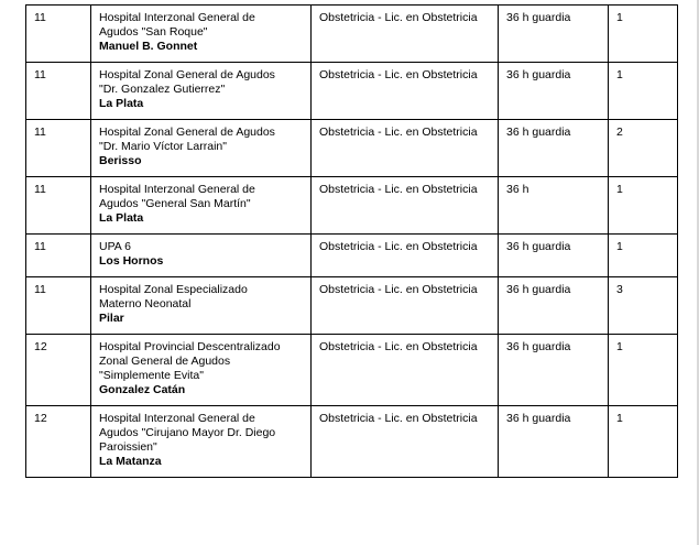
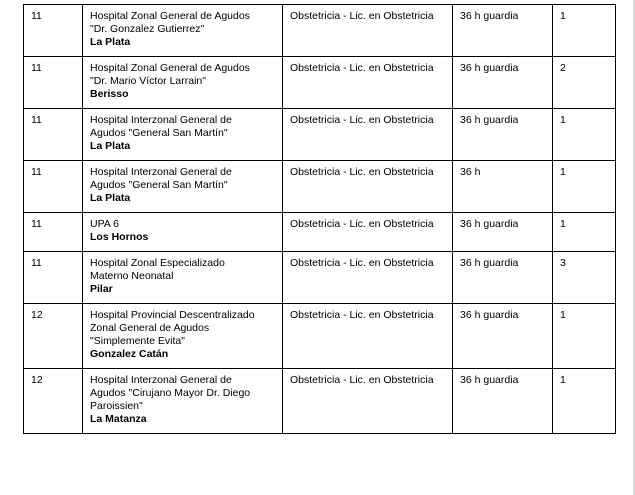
- 11	Hospital Interzonal General de Agudos "San Roque" Manuel B. Gonnet	Obstetricia - Lic. en Obstetricia	36 h guardia	1
  11	Hospital Zonal General de Agudos "Dr. Gonzalez Gutierrez" La Plata	Obstetricia - Lic. en Obstetricia	36 h guardia	1
  11	Hospital Zonal General de Agudos "Dr. Mario Víctor Larrain" Berisso	Obstetricia - Lic. en Obstetricia	36 h guardia	2
+ 11	Hospital Interzonal General de Agudos "General San Martín" La Plata	Obstetricia - Lic. en Obstetricia	36 h guardia	1
  11	Hospital Interzonal General de Agudos "General San Martín" La Plata	Obstetricia - Lic. en Obstetricia	36 h	1
  11	UPA 6 Los Hornos	Obstetricia - Lic. en Obstetricia	36 h guardia	1
  11	Hospital Zonal Especializado Materno Neonatal Pilar	Obstetricia - Lic. en Obstetricia	36 h guardia	3
  12	Hospital Provincial Descentralizado Zonal General de Agudos "Simplemente Evita" Gonzalez Catán	Obstetricia - Lic. en Obstetricia	36 h guardia	1
  12	Hospital Interzonal General de Agudos "Cirujano Mayor Dr. Diego Paroissien" La Matanza	Obstetricia - Lic. en Obstetricia	36 h guardia	1
